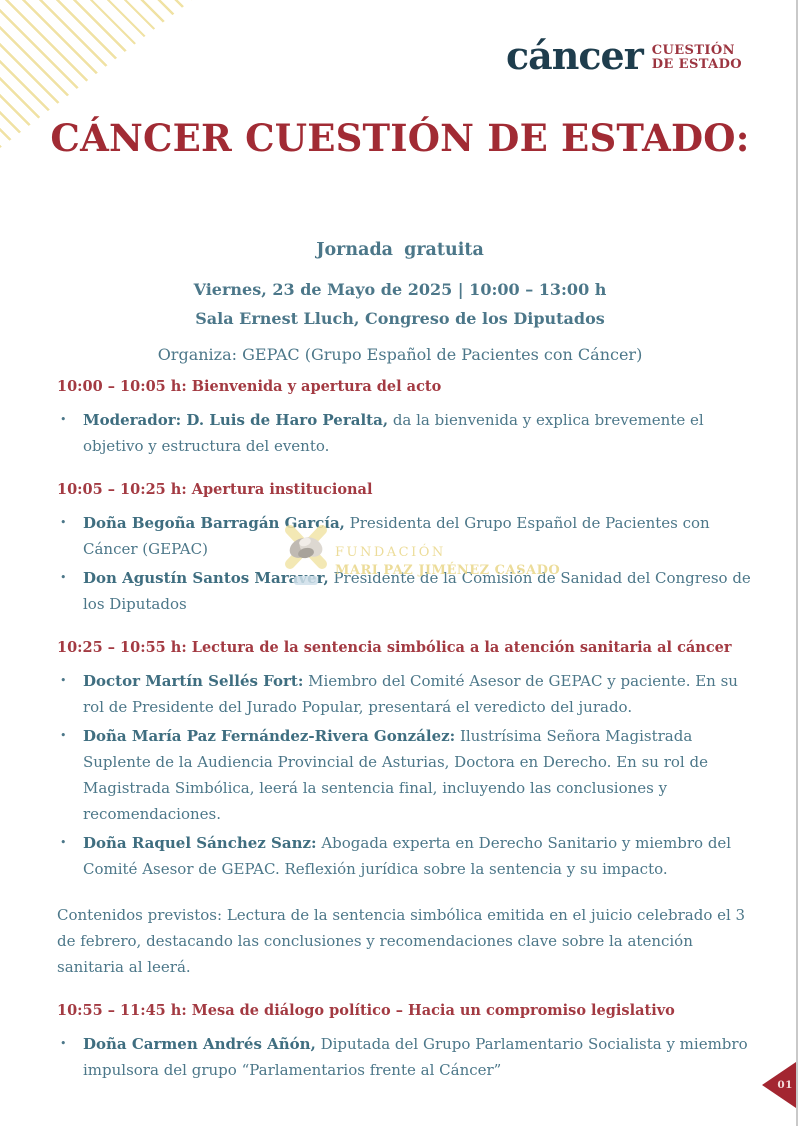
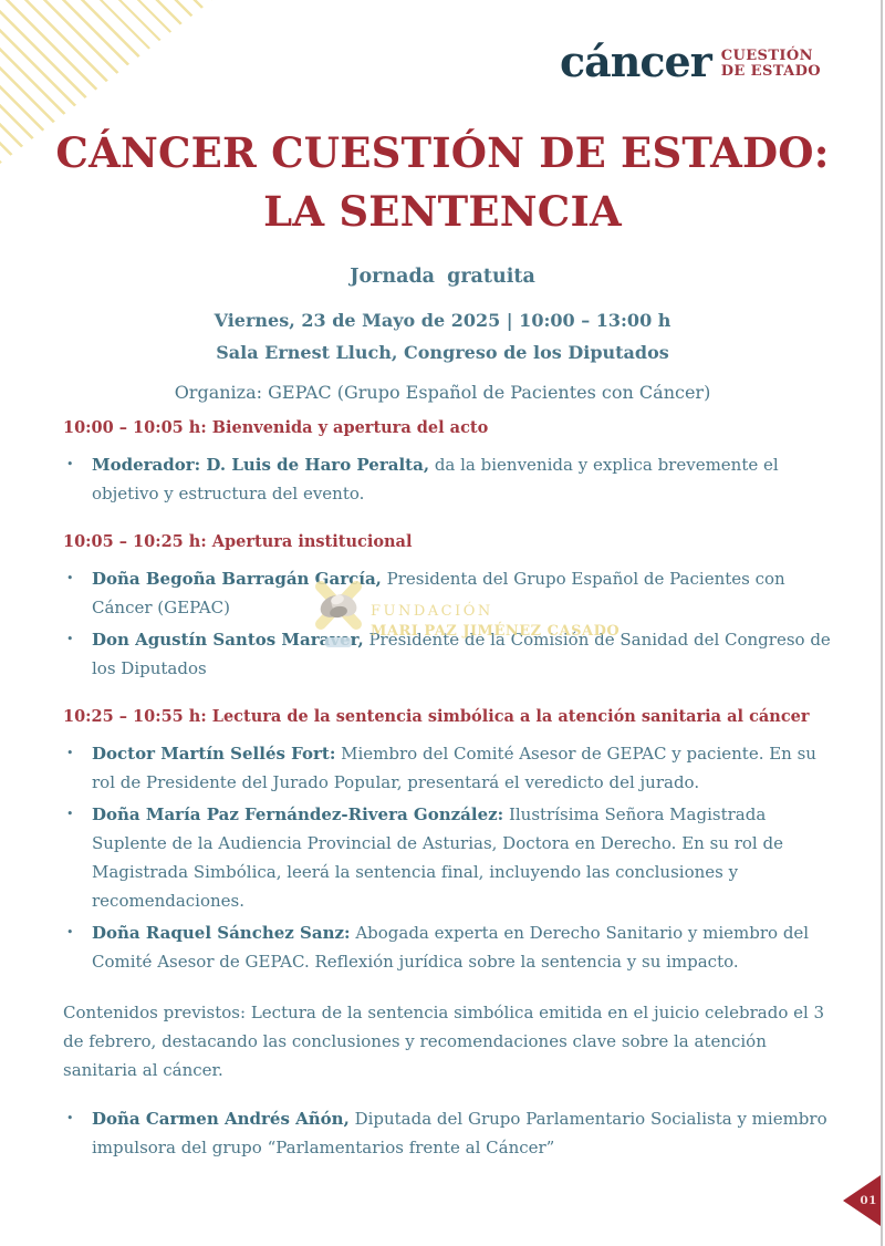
  cáncer
  CUESTIÓN
  DE ESTADO
  CÁNCER CUESTIÓN DE ESTADO:
+ LA SENTENCIA
  Jornada gratuita
  Viernes, 23 de Mayo de 2025 | 10:00 – 13:00 h
  Sala Ernest Lluch, Congreso de los Diputados
  Organiza: GEPAC (Grupo Español de Pacientes con Cáncer)
  10:00 – 10:05 h: Bienvenida y apertura del acto
  •
  Moderador: D. Luis de Haro Peralta, da la bienvenida y explica brevemente el objetivo y estructura del evento.
  10:05 – 10:25 h: Apertura institucional
  •
  Doña Begoña Barragán García, Presidenta del Grupo Español de Pacientes con Cáncer (GEPAC)
  •
  Don Agustín Santos Maraver, Presidente de la Comisión de Sanidad del Congreso de los Diputados
  10:25 – 10:55 h: Lectura de la sentencia simbólica a la atención sanitaria al cáncer
  •
  Doctor Martín Sellés Fort: Miembro del Comité Asesor de GEPAC y paciente. En su rol de Presidente del Jurado Popular, presentará el veredicto del jurado.
  •
  Doña María Paz Fernández-Rivera González: Ilustrísima Señora Magistrada Suplente de la Audiencia Provincial de Asturias, Doctora en Derecho. En su rol de Magistrada Simbólica, leerá la sentencia final, incluyendo las conclusiones y recomendaciones.
  •
  Doña Raquel Sánchez Sanz: Abogada experta en Derecho Sanitario y miembro del Comité Asesor de GEPAC. Reflexión jurídica sobre la sentencia y su impacto.
- Contenidos previstos: Lectura de la sentencia simbólica emitida en el juicio celebrado el 3 de febrero, destacando las conclusiones y recomendaciones clave sobre la atención sanitaria al leerá.
+ Contenidos previstos: Lectura de la sentencia simbólica emitida en el juicio celebrado el 3 de febrero, destacando las conclusiones y recomendaciones clave sobre la atención sanitaria al cáncer.
- 10:55 – 11:45 h: Mesa de diálogo político – Hacia un compromiso legislativo
  •
  Doña Carmen Andrés Añón, Diputada del Grupo Parlamentario Socialista y miembro impulsora del grupo “Parlamentarios frente al Cáncer”
  FUNDACIÓN
  MARI PAZ JIMÉNEZ CASADO
  01
